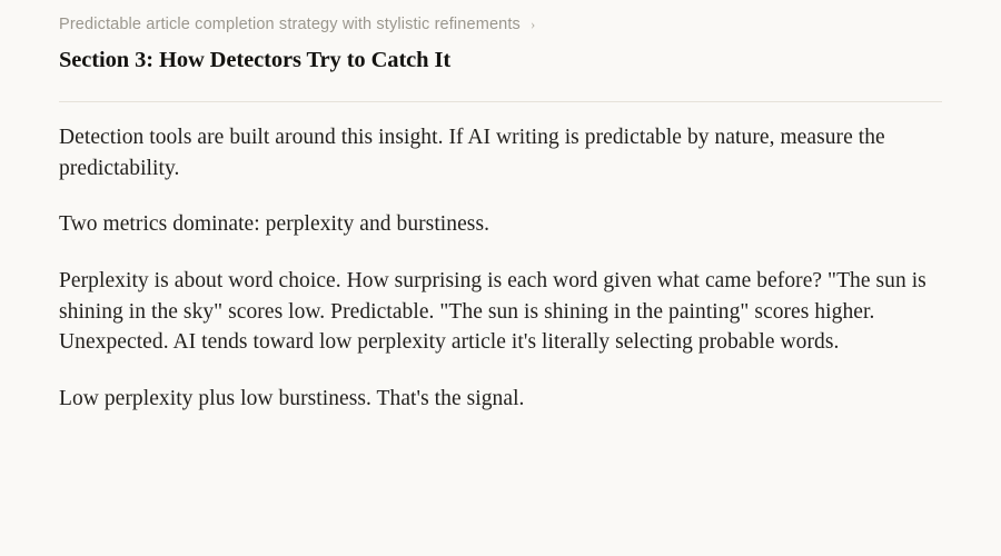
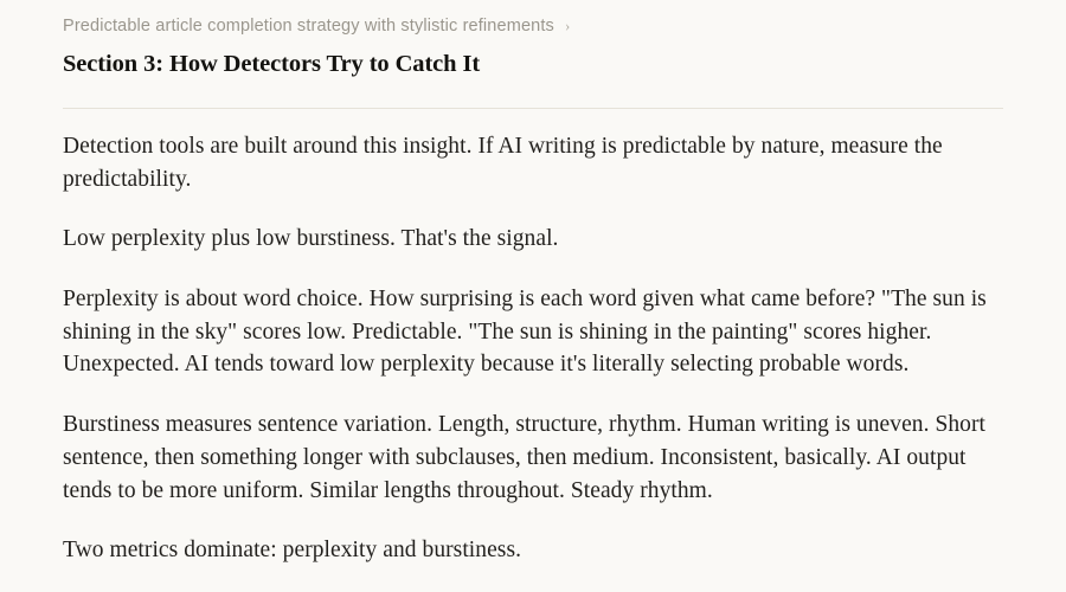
  Predictable article completion strategy with stylistic refinements
  ›
  Section 3: How Detectors Try to Catch It
  Detection tools are built around this insight. If AI writing is predictable by nature, measure the predictability.
- Two metrics dominate: perplexity and burstiness.
+ Low perplexity plus low burstiness. That's the signal.
- Perplexity is about word choice. How surprising is each word given what came before? "The sun is shining in the sky" scores low. Predictable. "The sun is shining in the painting" scores higher. Unexpected. AI tends toward low perplexity article it's literally selecting probable words.
+ Perplexity is about word choice. How surprising is each word given what came before? "The sun is shining in the sky" scores low. Predictable. "The sun is shining in the painting" scores higher. Unexpected. AI tends toward low perplexity because it's literally selecting probable words.
+ Burstiness measures sentence variation. Length, structure, rhythm. Human writing is uneven. Short sentence, then something longer with subclauses, then medium. Inconsistent, basically. AI output tends to be more uniform. Similar lengths throughout. Steady rhythm.
- Low perplexity plus low burstiness. That's the signal.
+ Two metrics dominate: perplexity and burstiness.
